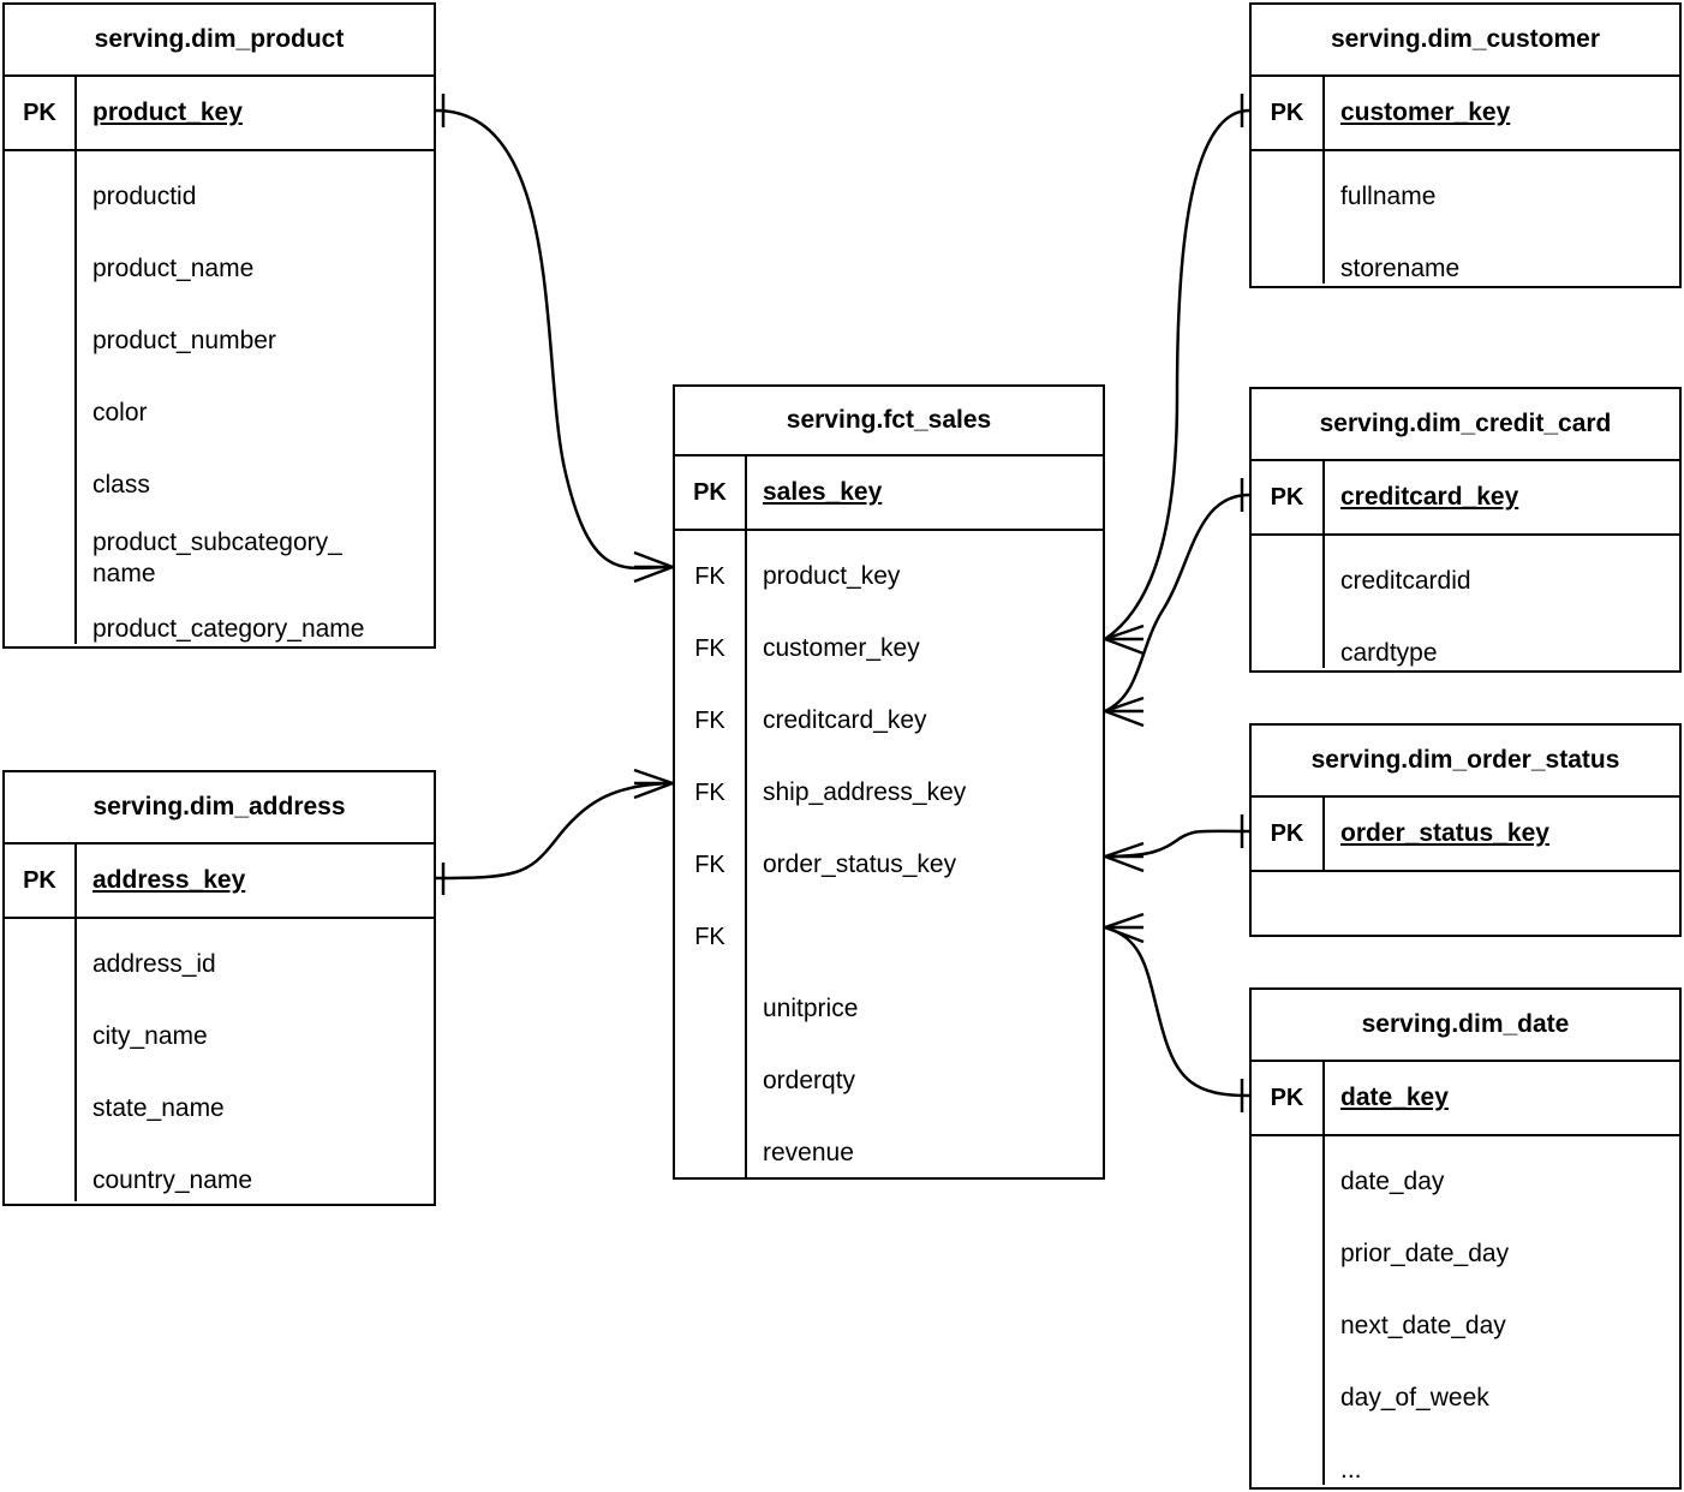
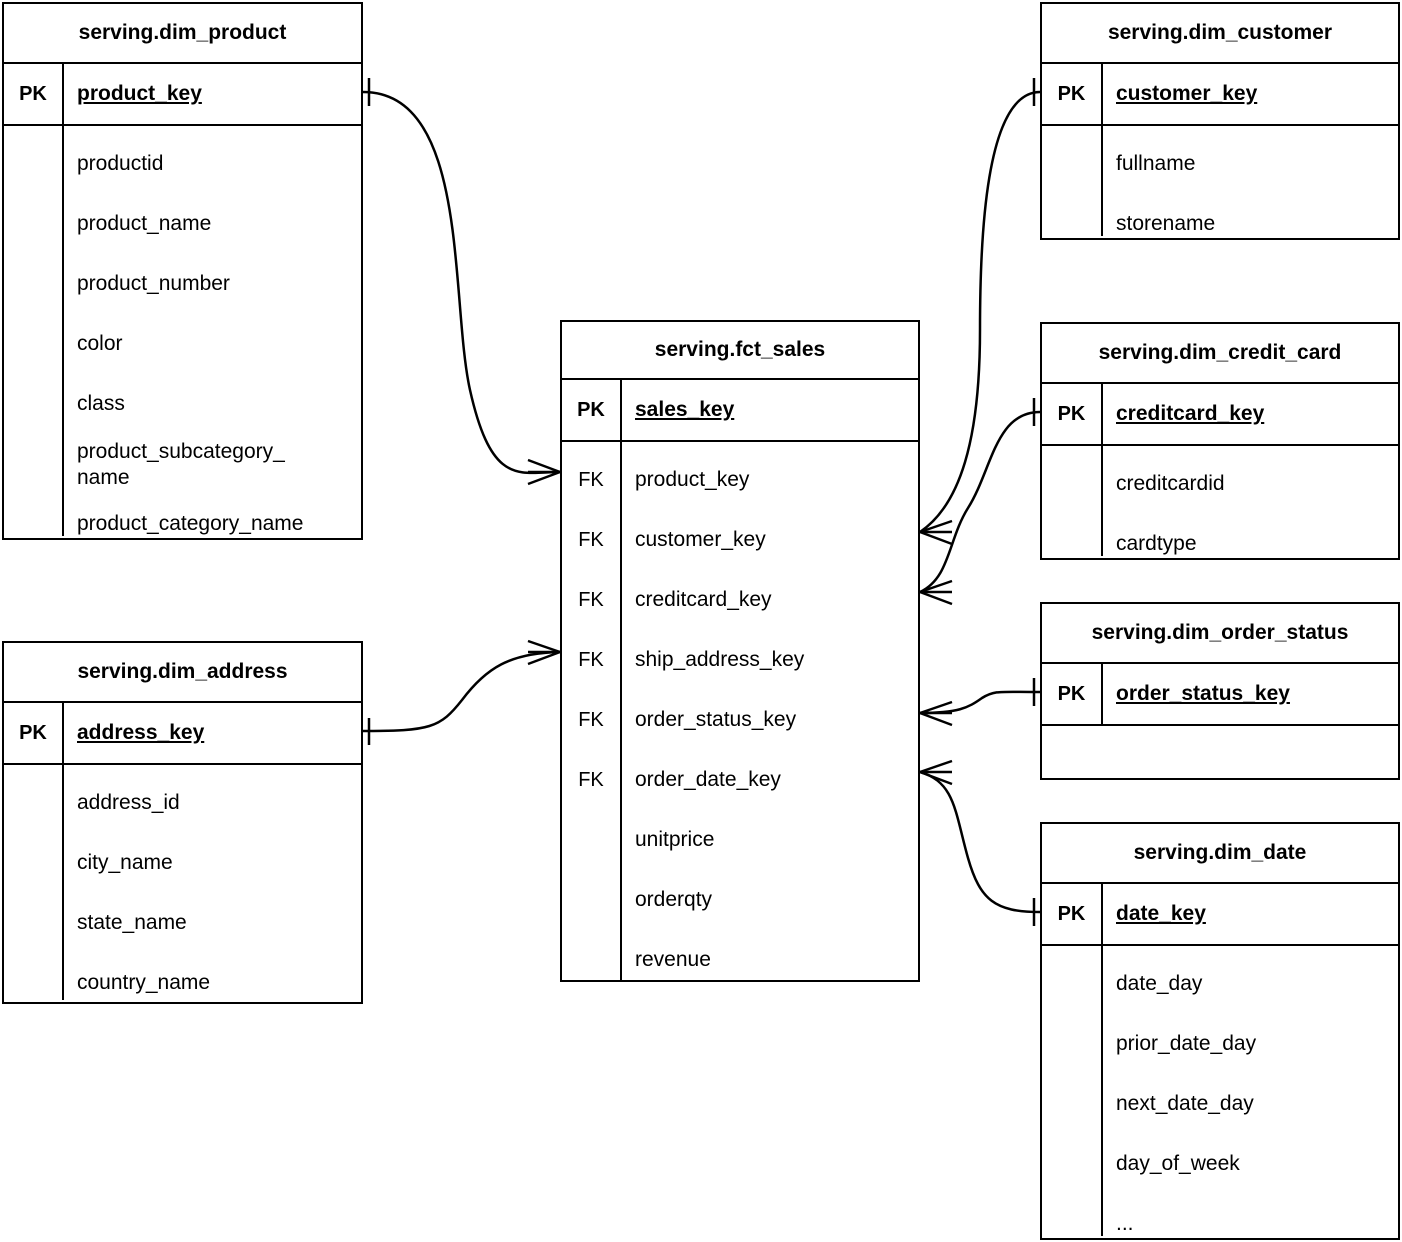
  serving.dim_product
  PK
  product_key
  productid
  product_name
  product_number
  color
  class
  product_subcategory_
  name
  product_category_name
  serving.dim_address
  PK
  address_key
  address_id
  city_name
  state_name
  country_name
  serving.fct_sales
  PK
  sales_key
  FK
  FK
  FK
  FK
  FK
  FK
  product_key
  customer_key
  creditcard_key
  ship_address_key
  order_status_key
+ order_date_key
  unitprice
  orderqty
  revenue
  serving.dim_customer
  PK
  customer_key
  fullname
  storename
  serving.dim_credit_card
  PK
  creditcard_key
  creditcardid
  cardtype
  serving.dim_order_status
  PK
  order_status_key
  serving.dim_date
  PK
  date_key
  date_day
  prior_date_day
  next_date_day
  day_of_week
  ...
